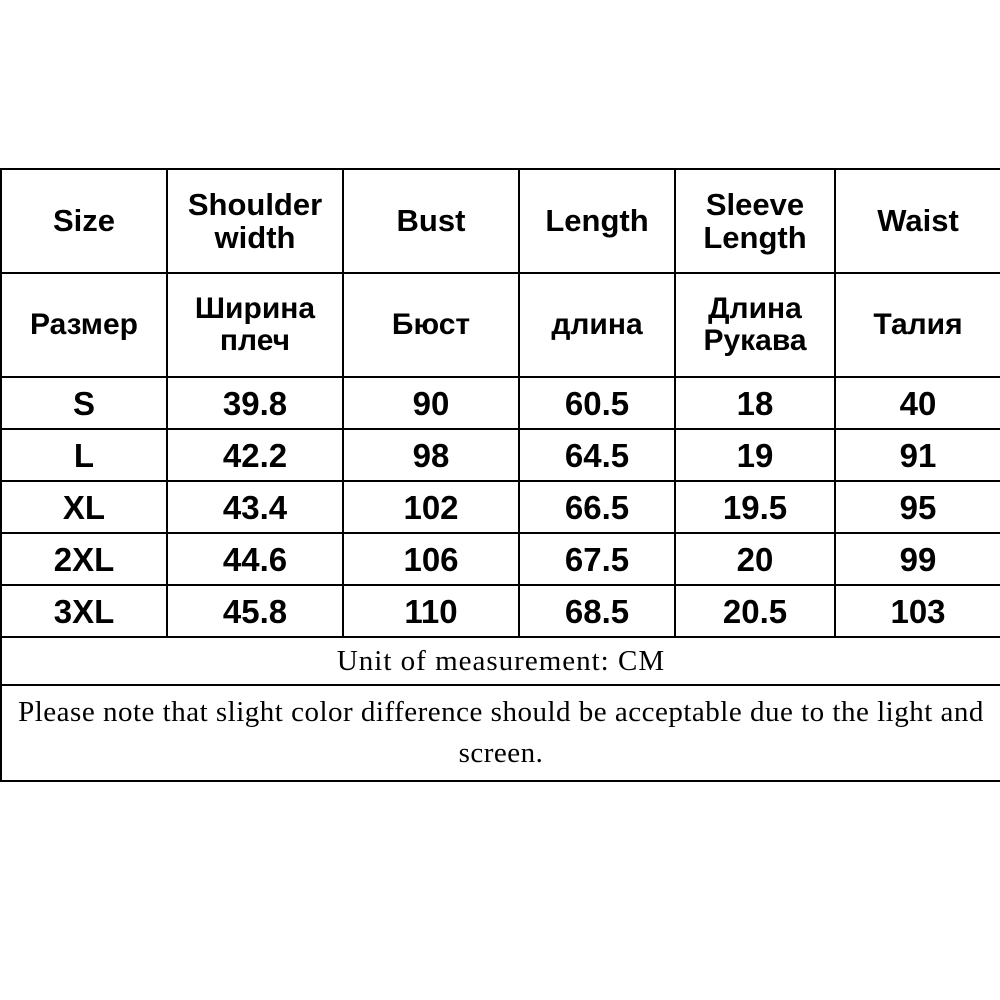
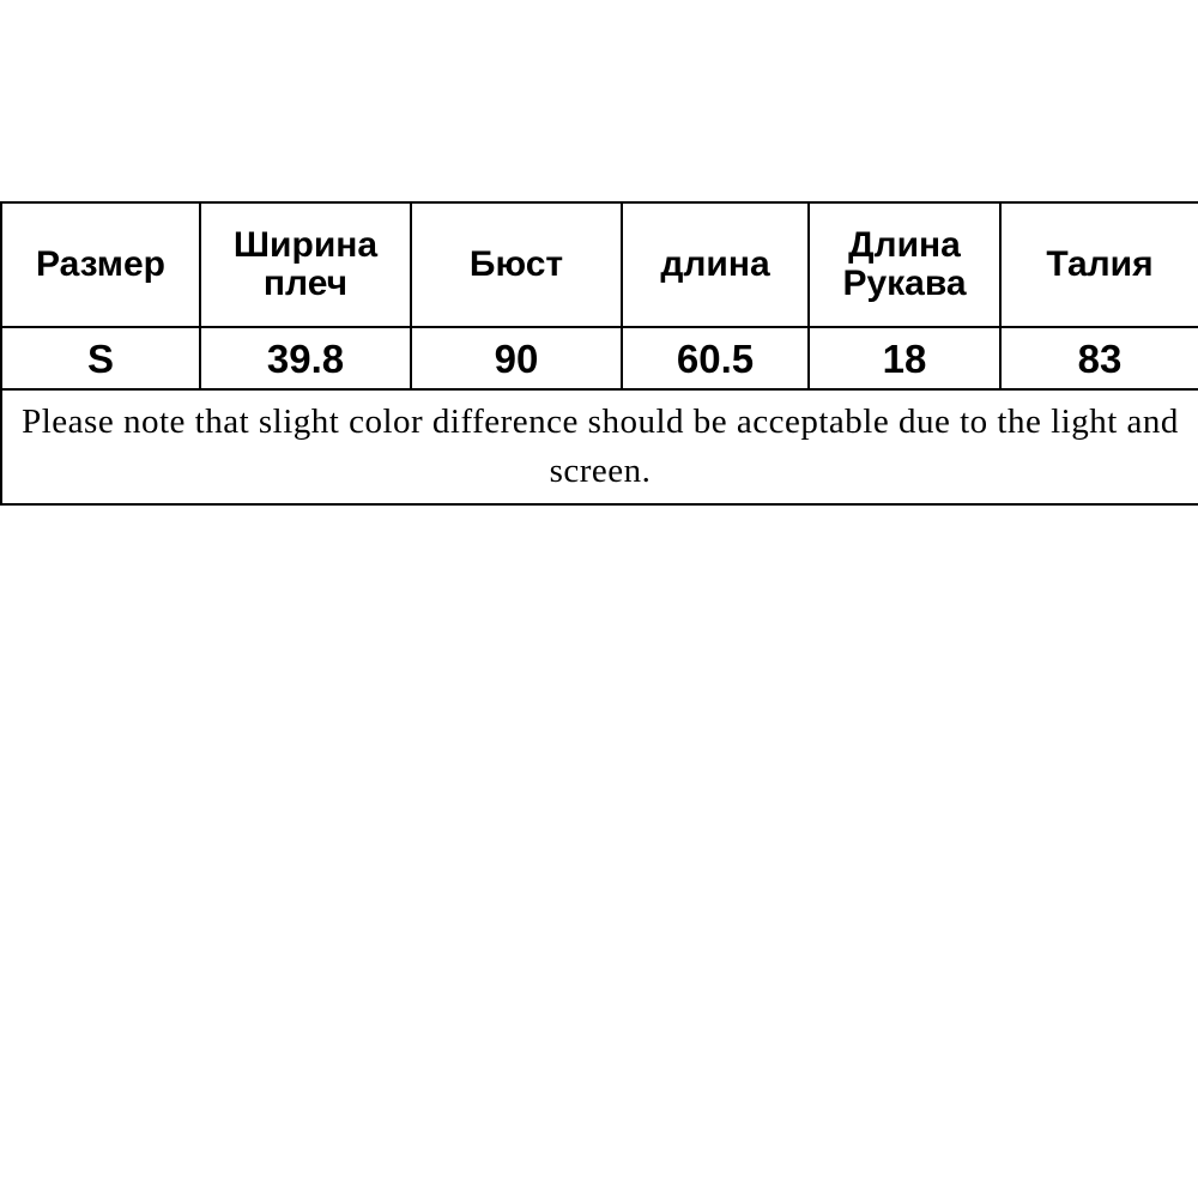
- Size	Shoulder width	Bust	Length	Sleeve Length	Waist
  Размер	Ширина плеч	Бюст	длина	Длина Рукава	Талия
- S	39.8	90	60.5	18	40
+ S	39.8	90	60.5	18	83
- L	42.2	98	64.5	19	91
- XL	43.4	102	66.5	19.5	95
- 2XL	44.6	106	67.5	20	99
- 3XL	45.8	110	68.5	20.5	103
- Unit of measurement: CM
  Please note that slight color difference should be acceptable due to the light and screen.
